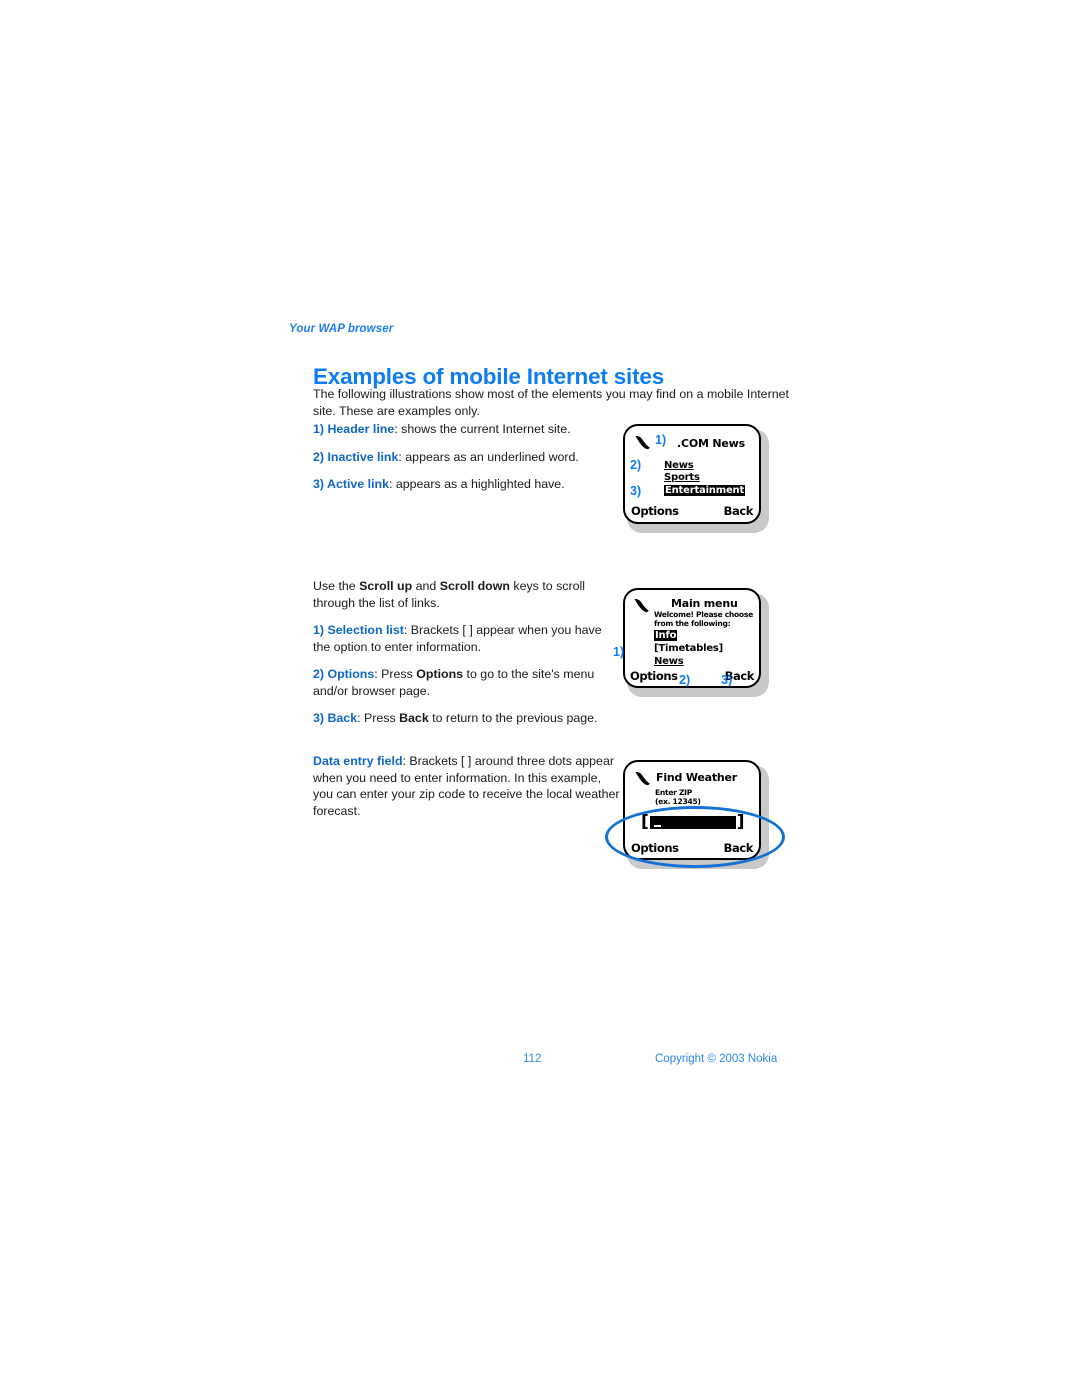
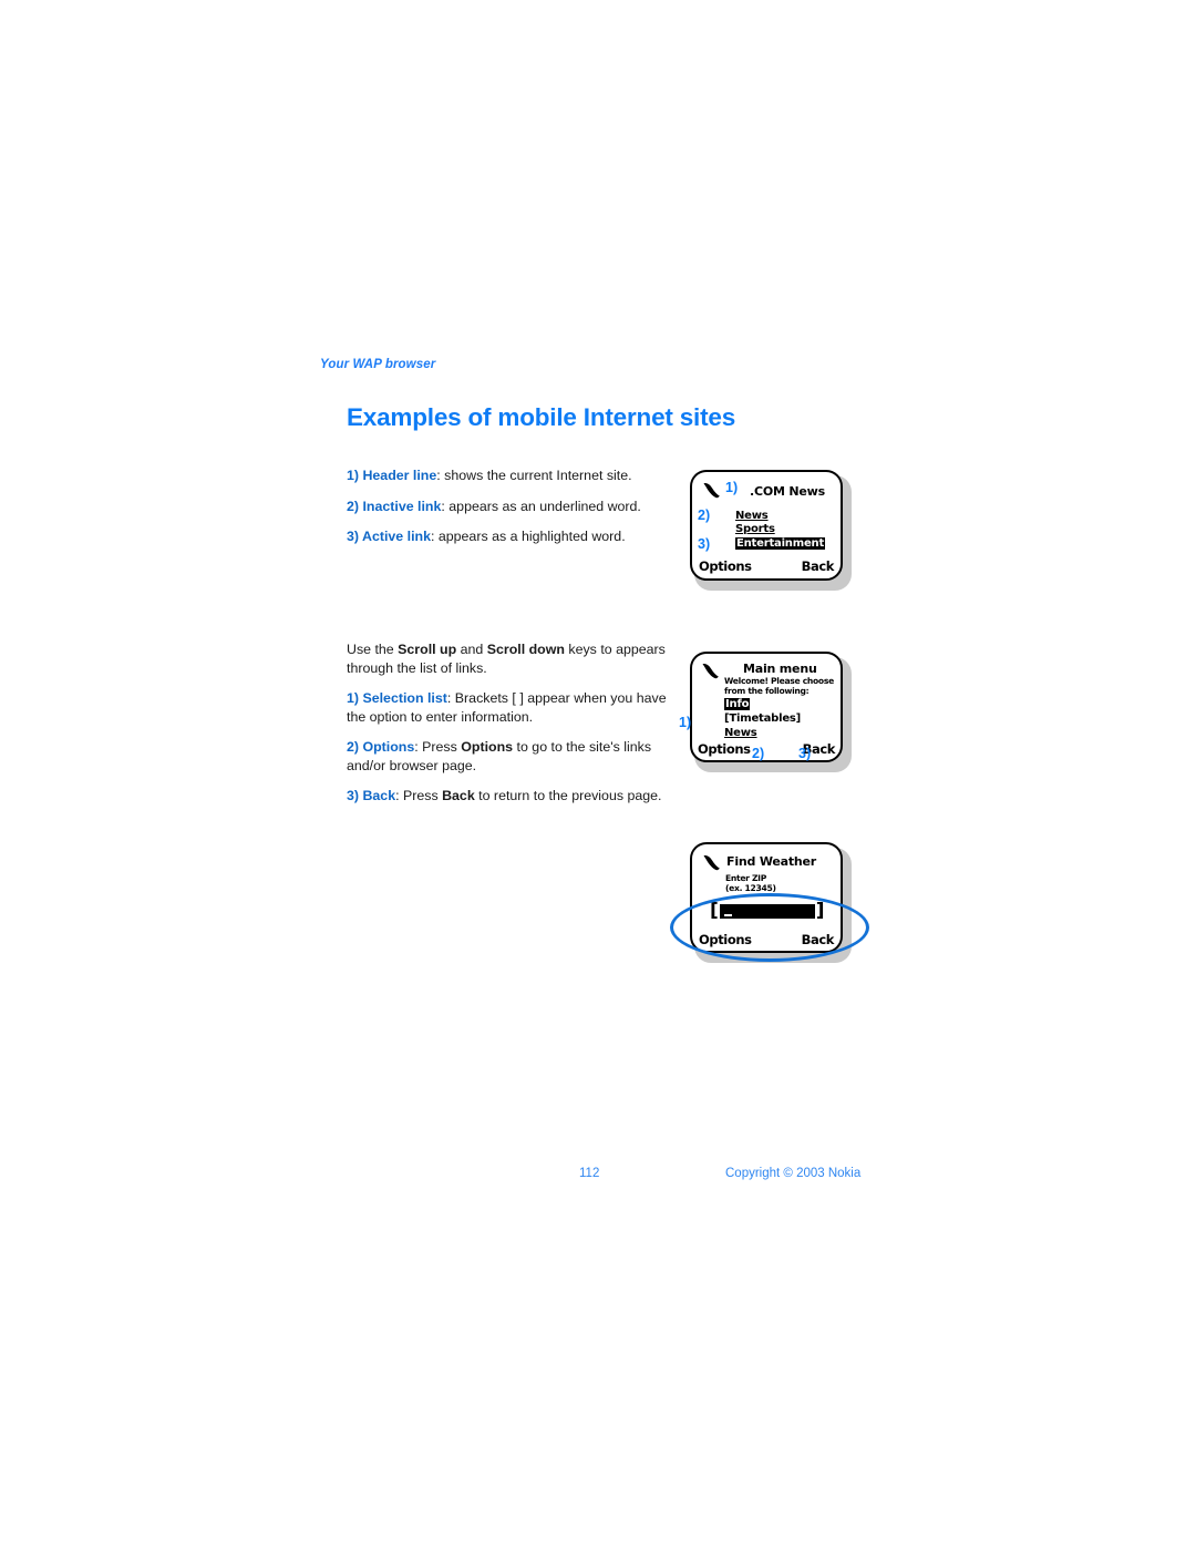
  Your WAP browser
  Examples of mobile Internet sites
- The following illustrations show most of the elements you may find on a mobile Internet site. These are examples only.
  1) Header line: shows the current Internet site.
  2) Inactive link: appears as an underlined word.
- 3) Active link: appears as a highlighted have.
+ 3) Active link: appears as a highlighted word.
- Use the Scroll up and Scroll down keys to scroll through the list of links.
+ Use the Scroll up and Scroll down keys to appears through the list of links.
  1) Selection list: Brackets [ ] appear when you have the option to enter information.
- 2) Options: Press Options to go to the site's menu and/or browser page.
+ 2) Options: Press Options to go to the site's links and/or browser page.
  3) Back: Press Back to return to the previous page.
- Data entry field: Brackets [ ] around three dots appear when you need to enter information. In this example, you can enter your zip code to receive the local weather forecast.
  .COM News
  News
  Sports
  Entertainment
  Options
  Back
  1)
  2)
  3)
  Main menu
  Welcome! Please choose
  from the following:
  Info
  [Timetables]
  News
  Options
  Back
  1)
  2)
  3)
  Find Weather
  Enter ZIP
  (ex. 12345)
  [
  ]
  Options
  Back
  112
  Copyright © 2003 Nokia
